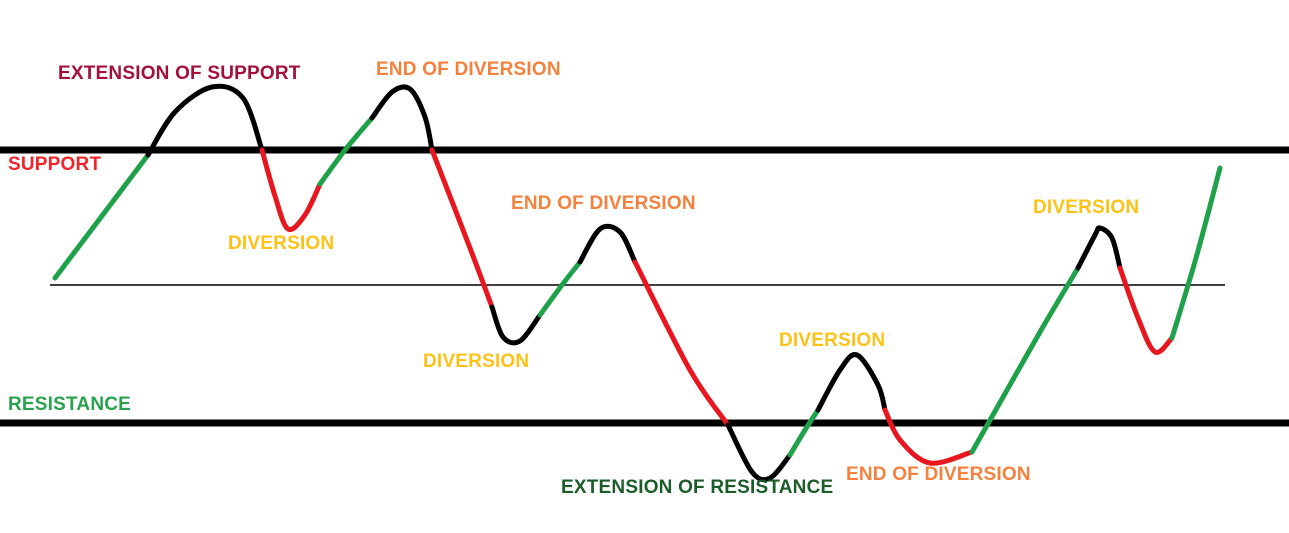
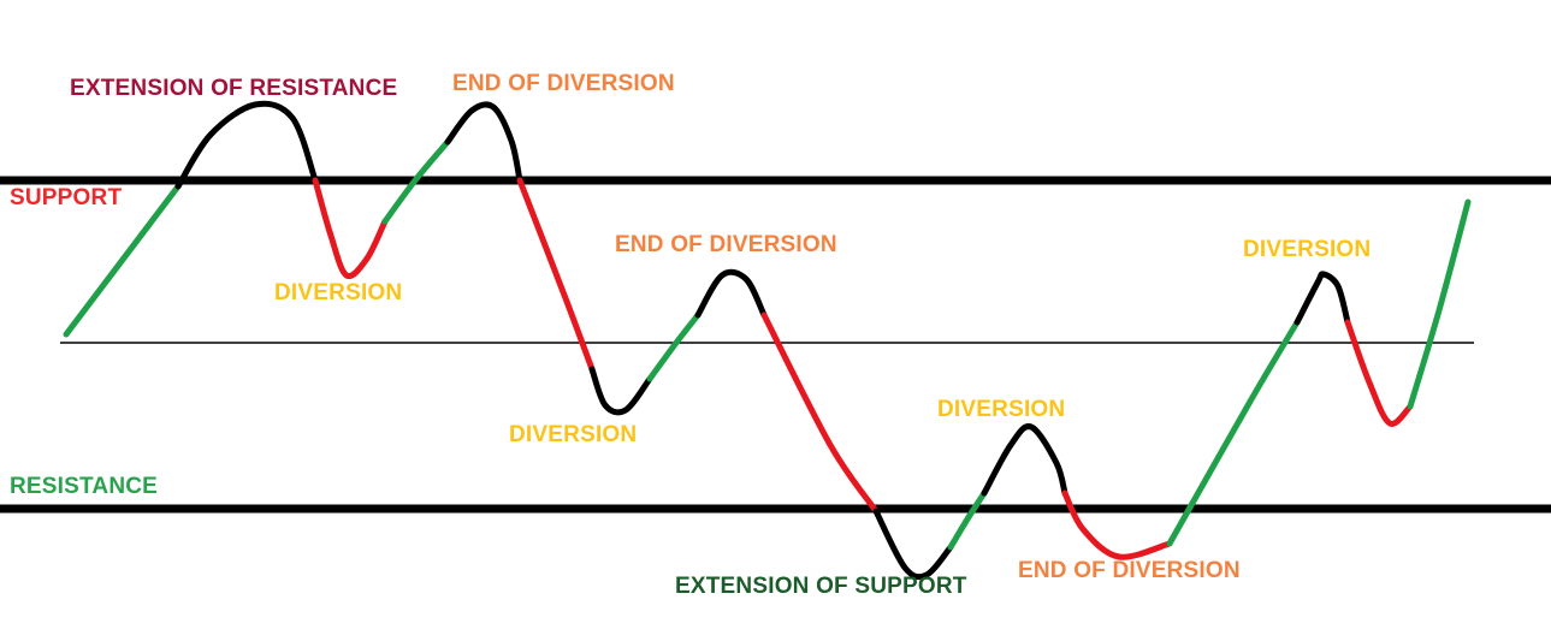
- EXTENSION OF SUPPORT
+ EXTENSION OF RESISTANCE
  END OF DIVERSION
  SUPPORT
  DIVERSION
  END OF DIVERSION
  DIVERSION
  DIVERSION
  DIVERSION
  RESISTANCE
- EXTENSION OF RESISTANCE
+ EXTENSION OF SUPPORT
  END OF DIVERSION
